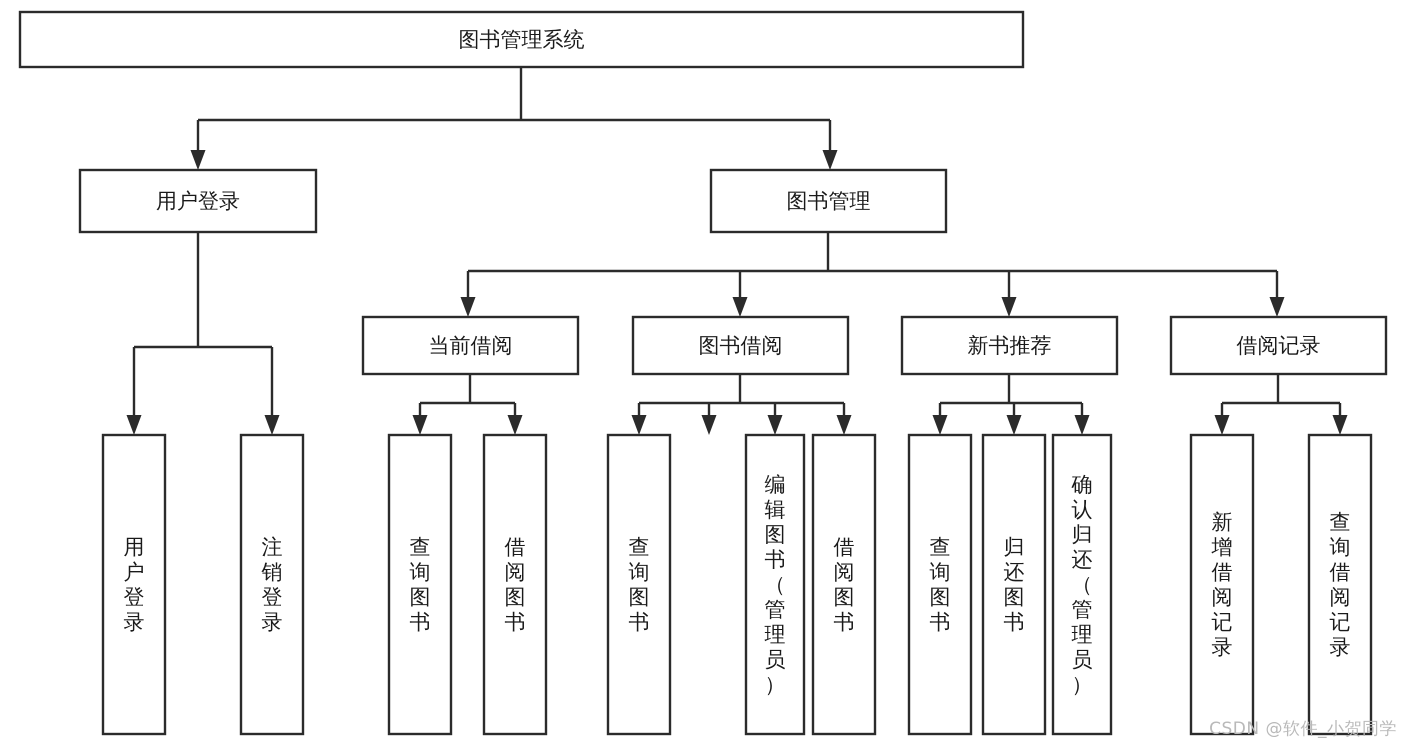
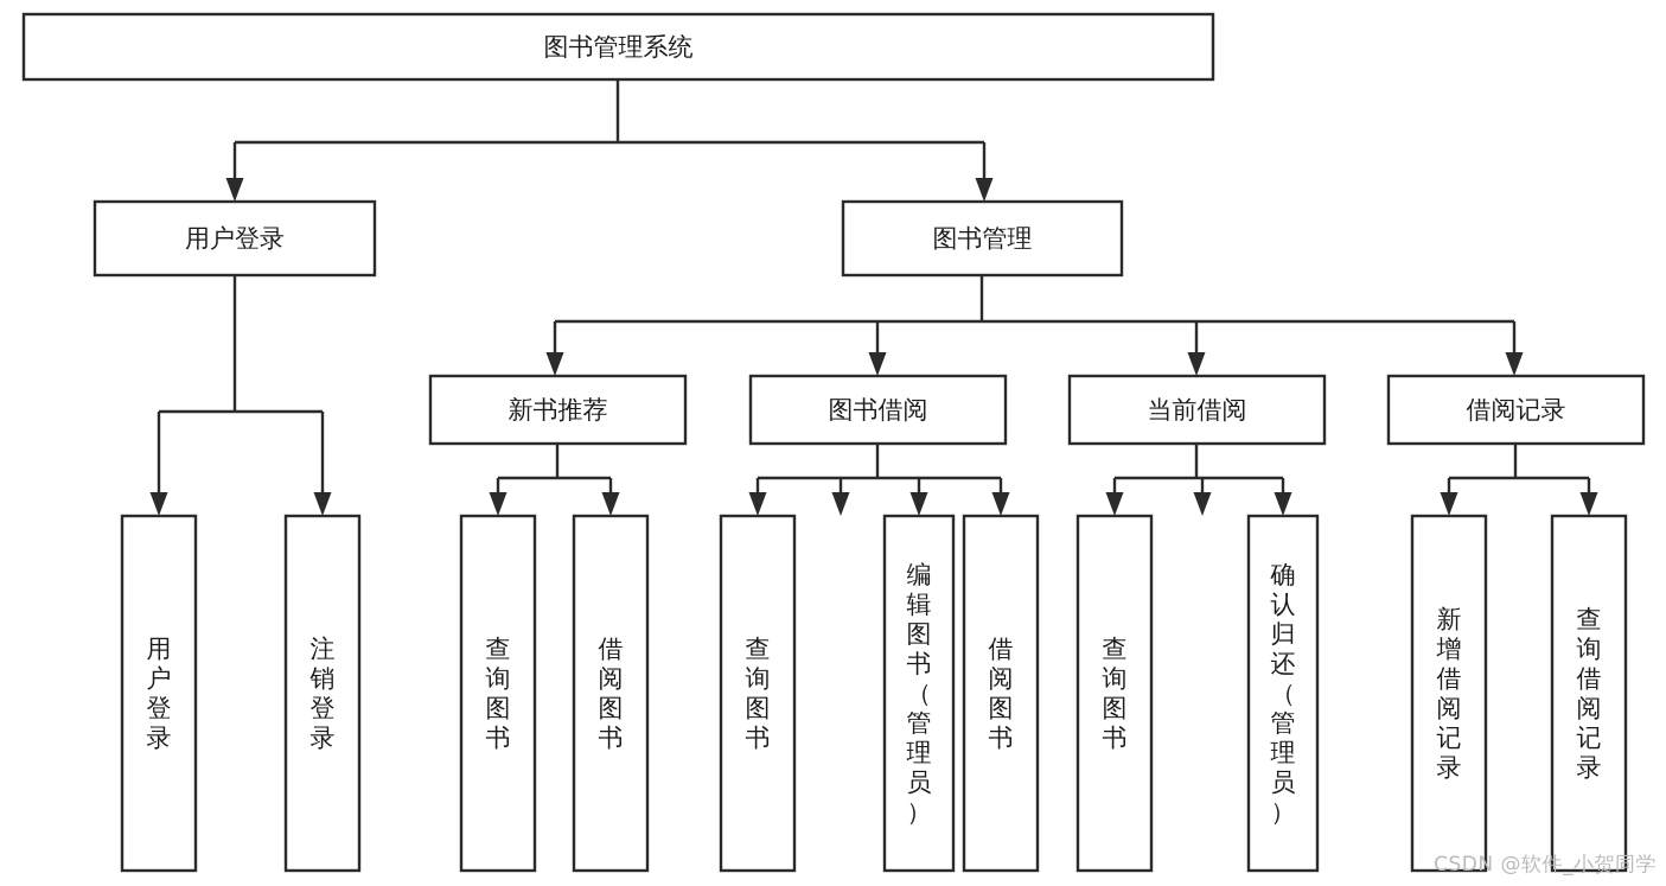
  图书管理系统
  用户登录
  图书管理
- 当前借阅
+ 新书推荐
  图书借阅
- 新书推荐
+ 当前借阅
  借阅记录
  用户登录
  注销登录
  查询图书
  借阅图书
  查询图书
  编辑图书（管理员）
  借阅图书
  查询图书
- 归还图书
  确认归还（管理员）
  新增借阅记录
  查询借阅记录
  CSDN @软件_小贺同学
